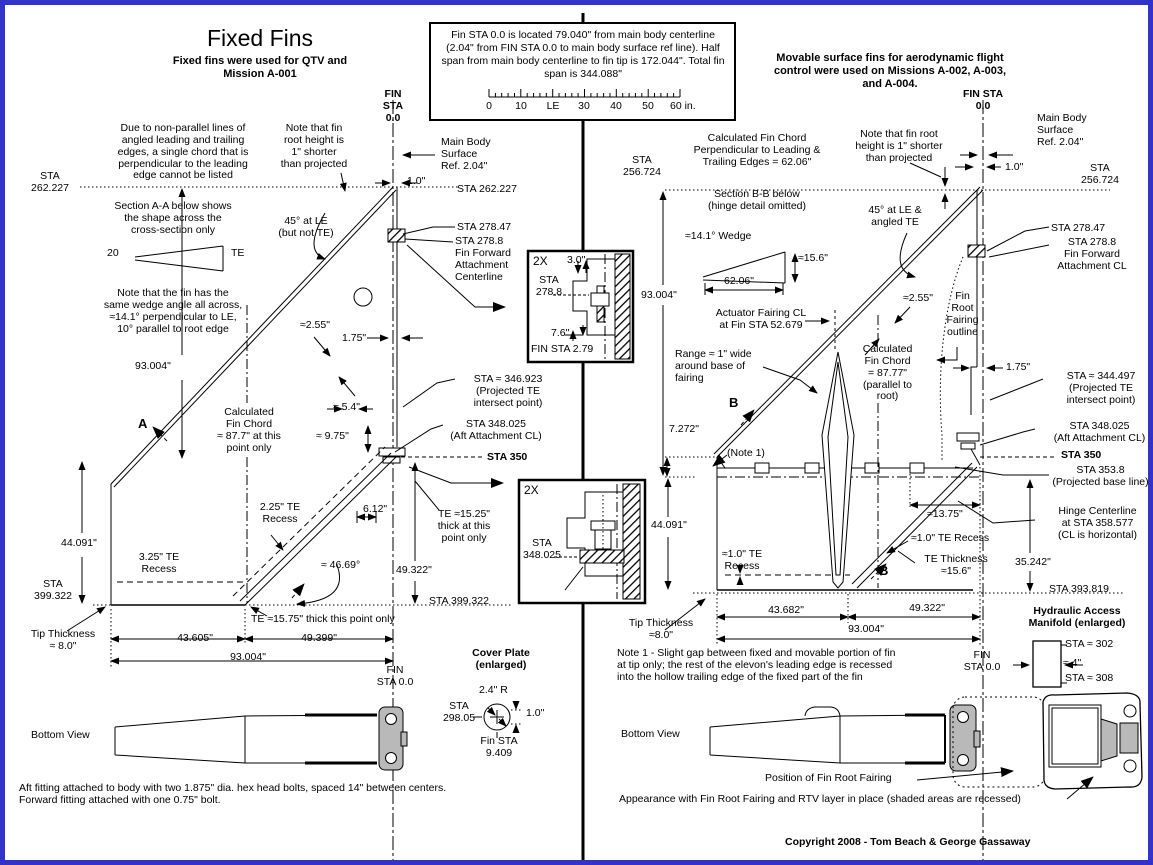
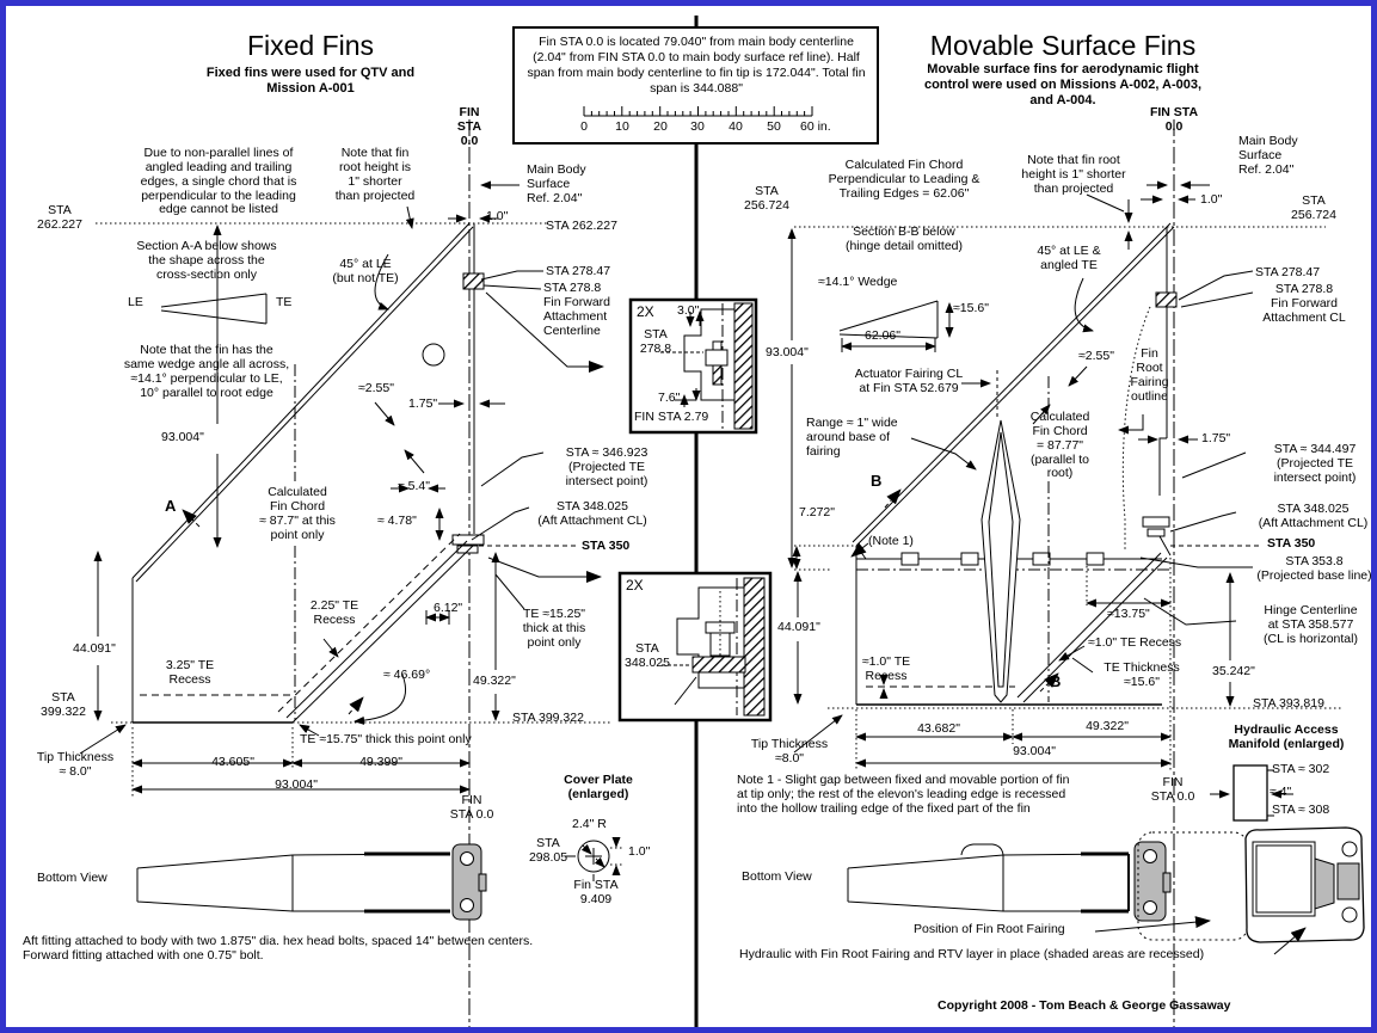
  Fixed Fins
  Fixed fins were used for QTV and
  Mission A-001
+ Movable Surface Fins
  Movable surface fins for aerodynamic flight
  control were used on Missions A-002, A-003,
  and A-004.
  Fin STA 0.0 is located 79.040" from main body centerline (2.04" from FIN STA 0.0 to main body surface ref line). Half span from main body centerline to fin tip is 172.044". Total fin span is 344.088"
  FIN
  STA
  0.0
  Due to non-parallel lines of
  angled leading and trailing
  edges, a single chord that is
  perpendicular to the leading
  edge cannot be listed
  Note that fin
  root height is
  1" shorter
  than projected
  Main Body
  Surface
  Ref. 2.04"
  1.0"
  STA
  262.227
  STA 262.227
  Section A-A below shows
  the shape across the
  cross-section only
- 20
+ LE
  TE
  45° at LE
  (but not TE)
  STA 278.47
  STA 278.8
  Fin Forward
  Attachment
  Centerline
  Note that the fin has the
  same wedge angle all across,
  ≈14.1° perpendicular to LE,
  10° parallel to root edge
  ≈2.55"
  1.75"
  93.004"
  A
  Calculated
  Fin Chord
  ≈ 87.7" at this
  point only
  ≈ 5.4"
- ≈ 9.75"
+ ≈ 4.78"
  STA ≈ 346.923
  (Projected TE
  intersect point)
  STA 348.025
  (Aft Attachment CL)
  STA 350
  2.25" TE
  Recess
  6.12"
  TE ≈15.25"
  thick at this
  point only
  ≈ 46.69°
  49.322"
  3.25" TE
  Recess
  44.091"
  STA
  399.322
  STA 399.322
  TE ≈15.75" thick this point only
  Tip Thickness
  ≈ 8.0"
  43.605"
  49.399"
  93.004"
  FIN
  STA 0.0
  Cover Plate
  (enlarged)
  2.4" R
  STA
  298.05
  1.0"
  Fin STA
  9.409
  Bottom View
  Aft fitting attached to body with two 1.875" dia. hex head bolts, spaced 14" between centers.
  Forward fitting attached with one 0.75" bolt.
  2X
  3.0"
  STA
  278.8
  7.6"
  FIN STA 2.79
  2X
  STA
  348.025
  0
  10
- LE
+ 20
  30
  40
  50
  60 in.
  FIN STA
  0.0
  Main Body
  Surface
  Ref. 2.04"
  STA
  256.724
  Calculated Fin Chord
  Perpendicular to Leading &
  Trailing Edges = 62.06"
  Note that fin root
  height is 1" shorter
  than projected
  1.0"
  STA
  256.724
  Section B-B below
  (hinge detail omitted)
  ≈14.1° Wedge
  ≈15.6"
  62.06"
  45° at LE &
  angled TE
  93.004"
  Actuator Fairing CL
  at Fin STA 52.679
  ≈2.55"
  Fin
  Root
  Fairing
  outline
  STA 278.47
  STA 278.8
  Fin Forward
  Attachment CL
  Range ≈ 1" wide
  around base of
  fairing
  Calculated
  Fin Chord
  = 87.77"
  (parallel to
  root)
  1.75"
  STA ≈ 344.497
  (Projected TE
  intersect point)
  B
  7.272"
  (Note 1)
  STA 348.025
  (Aft Attachment CL)
  STA 350
  STA 353.8
  (Projected base line)
  ≈13.75"
  Hinge Centerline
  at STA 358.577
  (CL is horizontal)
  44.091"
  ≈1.0" TE Recess
  TE Thickness
  ≈15.6"
  B
  35.242"
  STA 393.819
  ≈1.0" TE
  Recess
  Tip Thickness
  ≈8.0"
  43.682"
  49.322"
  93.004"
  Note 1 - Slight gap between fixed and movable portion of fin
  at tip only; the rest of the elevon's leading edge is recessed
  into the hollow trailing edge of the fixed part of the fin
  FIN
  STA 0.0
  Hydraulic Access
  Manifold (enlarged)
  STA ≈ 302
  ≈ 4"
  STA ≈ 308
  Bottom View
  Position of Fin Root Fairing
- Appearance with Fin Root Fairing and RTV layer in place (shaded areas are recessed)
+ Hydraulic with Fin Root Fairing and RTV layer in place (shaded areas are recessed)
  Copyright 2008 - Tom Beach & George Gassaway
